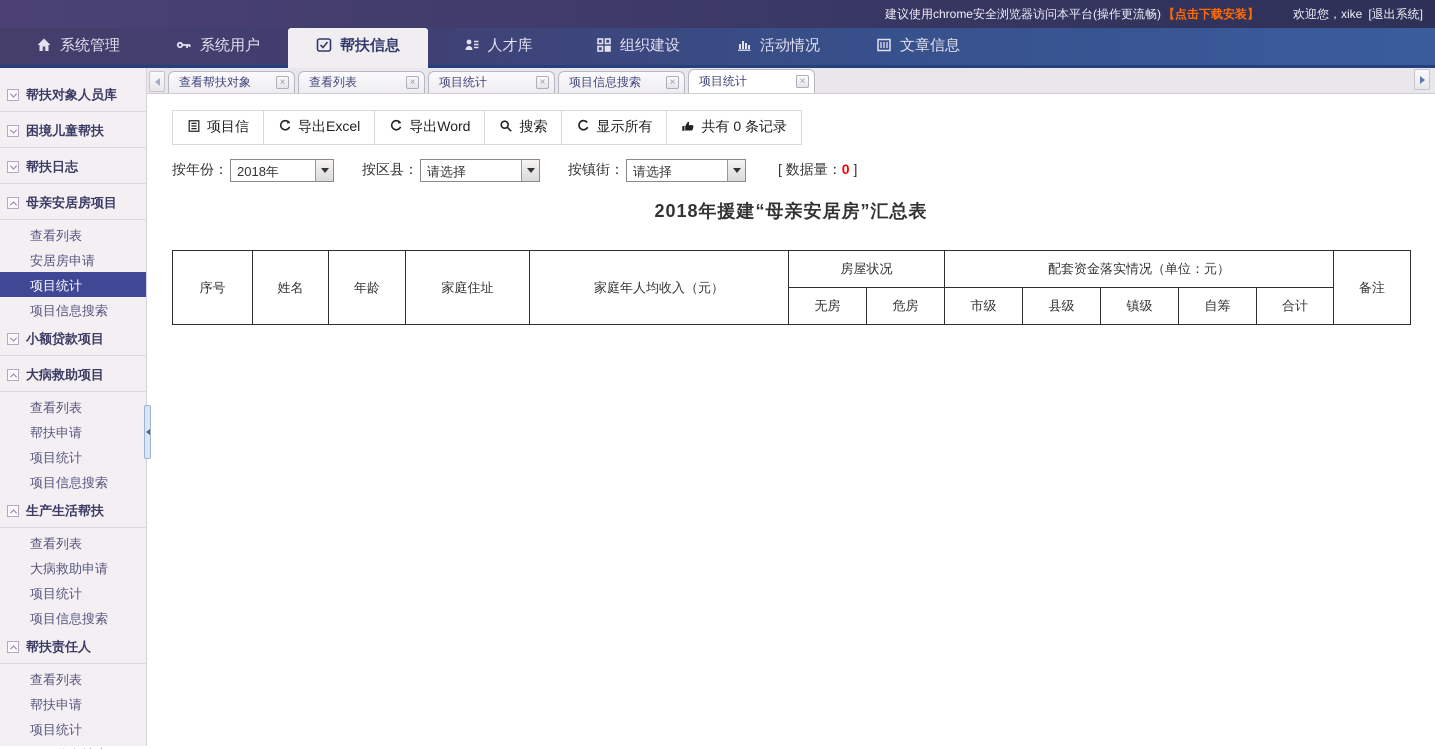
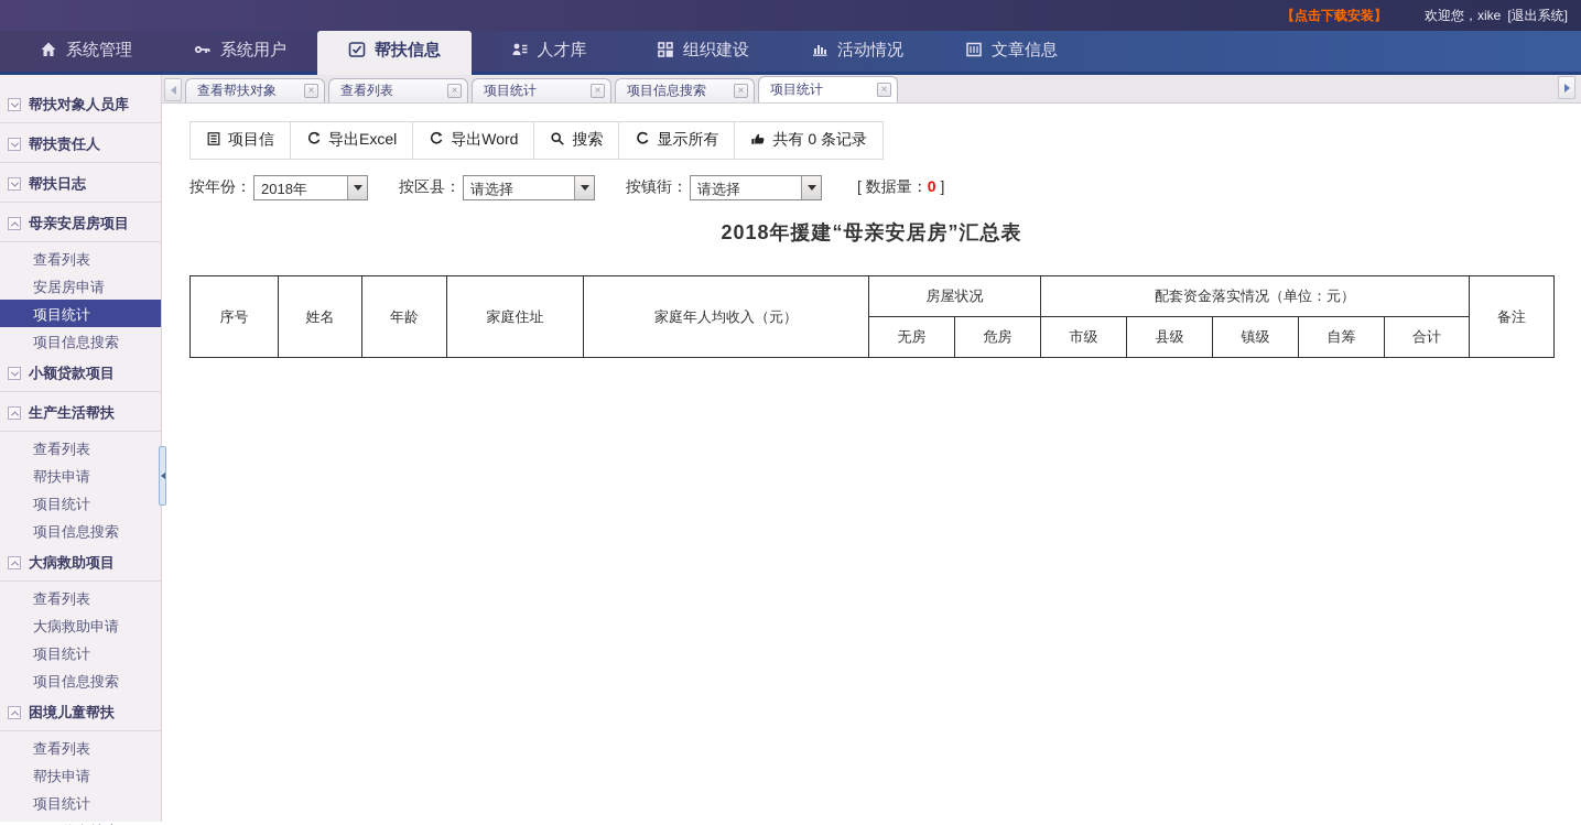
- 建议使用chrome安全浏览器访问本平台(操作更流畅)
  【点击下载安装】
  欢迎您，xike
  [退出系统]
  系统管理
  系统用户
  帮扶信息
  人才库
  组织建设
  活动情况
  文章信息
  帮扶对象人员库
- 困境儿童帮扶
+ 帮扶责任人
  帮扶日志
  母亲安居房项目
  查看列表
  安居房申请
  项目统计
  项目信息搜索
  小额贷款项目
- 大病救助项目
+ 生产生活帮扶
  查看列表
  帮扶申请
  项目统计
  项目信息搜索
- 生产生活帮扶
+ 大病救助项目
  查看列表
  大病救助申请
  项目统计
  项目信息搜索
- 帮扶责任人
+ 困境儿童帮扶
  查看列表
  帮扶申请
  项目统计
  查看帮扶对象
  ×
  查看列表
  ×
  项目统计
  ×
  项目信息搜索
  ×
  项目统计
  ×
  项目信
  导出Excel
  导出Word
  搜索
  显示所有
  共有 0 条记录
  按年份：
  2018年
  按区县：
  请选择
  按镇街：
  请选择
  [ 数据量：0 ]
  2018年援建“母亲安居房”汇总表
  序号	姓名	年龄	家庭住址	家庭年人均收入（元）	房屋状况	配套资金落实情况（单位：元）	备注
  无房	危房	市级	县级	镇级	自筹	合计
